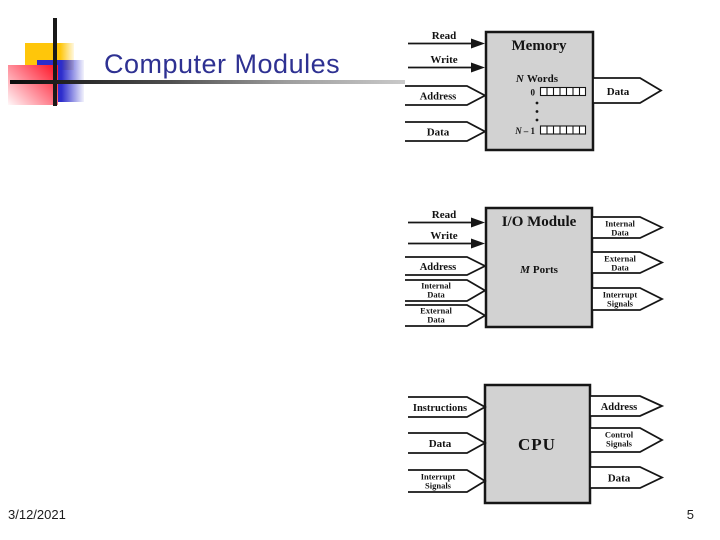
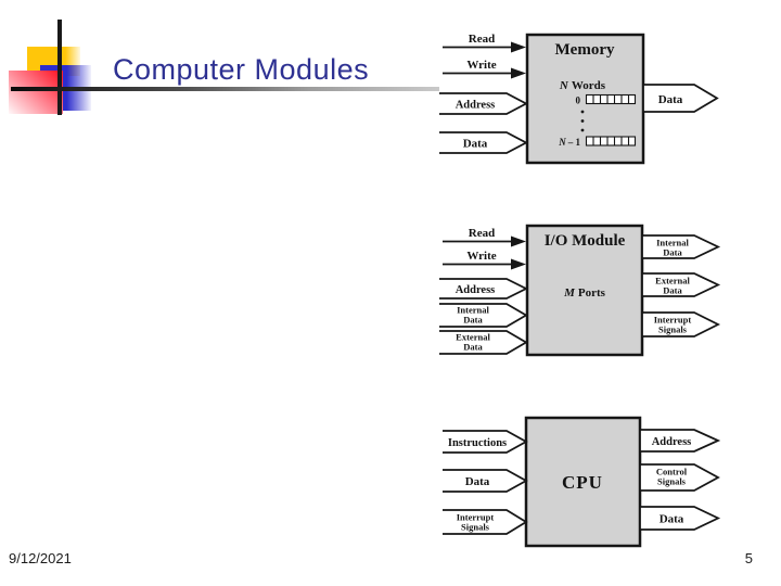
  Computer Modules
- 3/12/2021
+ 9/12/2021
  5
  Memory
  Read
  Write
  Address
  Data
  N Words
  0
  N – 1
  Data
  I/O Module
  M Ports
  Read
  Write
  Address
  Internal
  Data
  External
  Data
  Internal
  Data
  External
  Data
  Interrupt
  Signals
  CPU
  Instructions
  Data
  Interrupt
  Signals
  Address
  Control
  Signals
  Data
